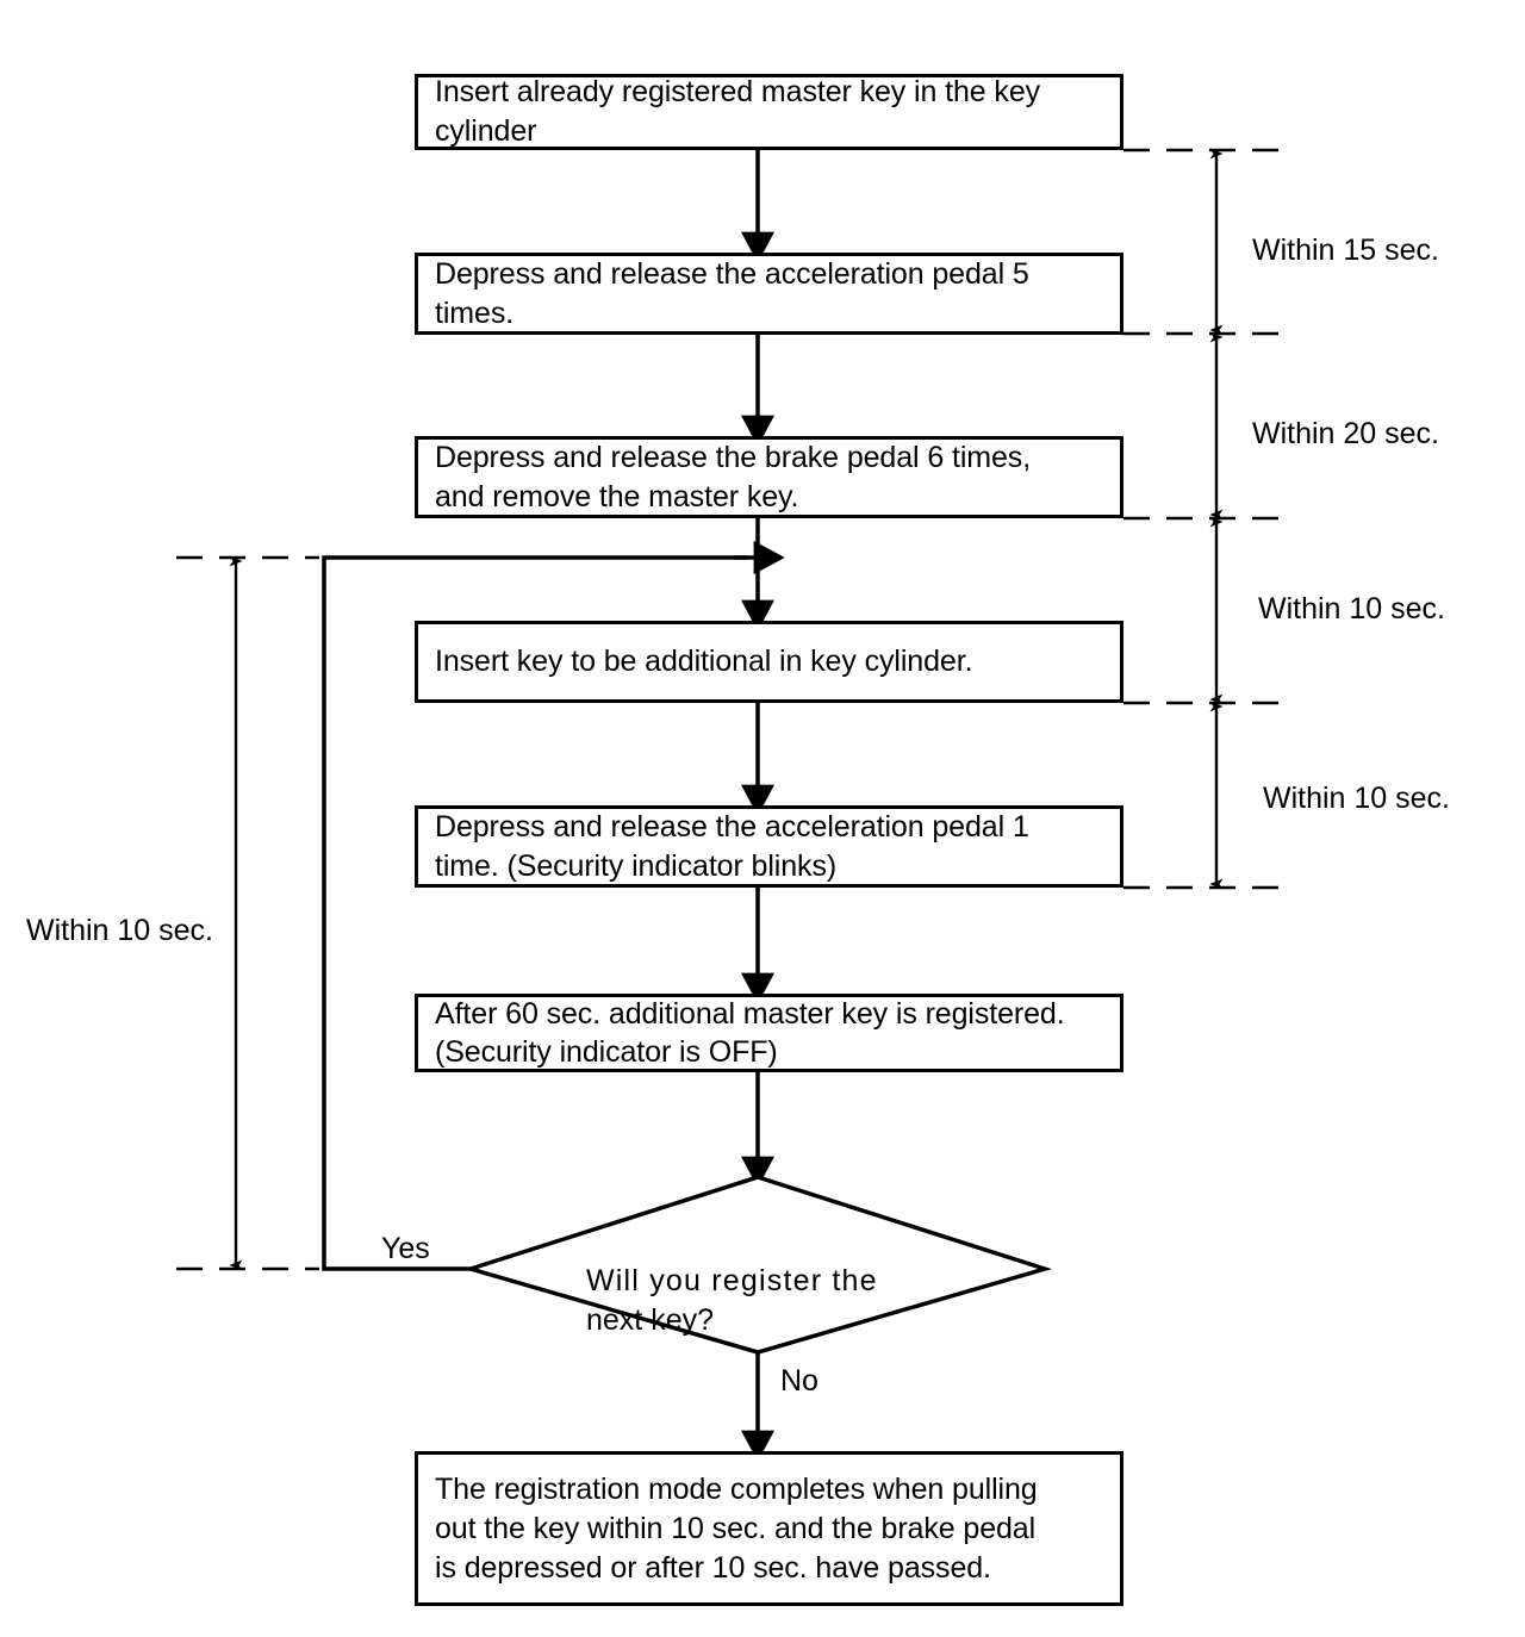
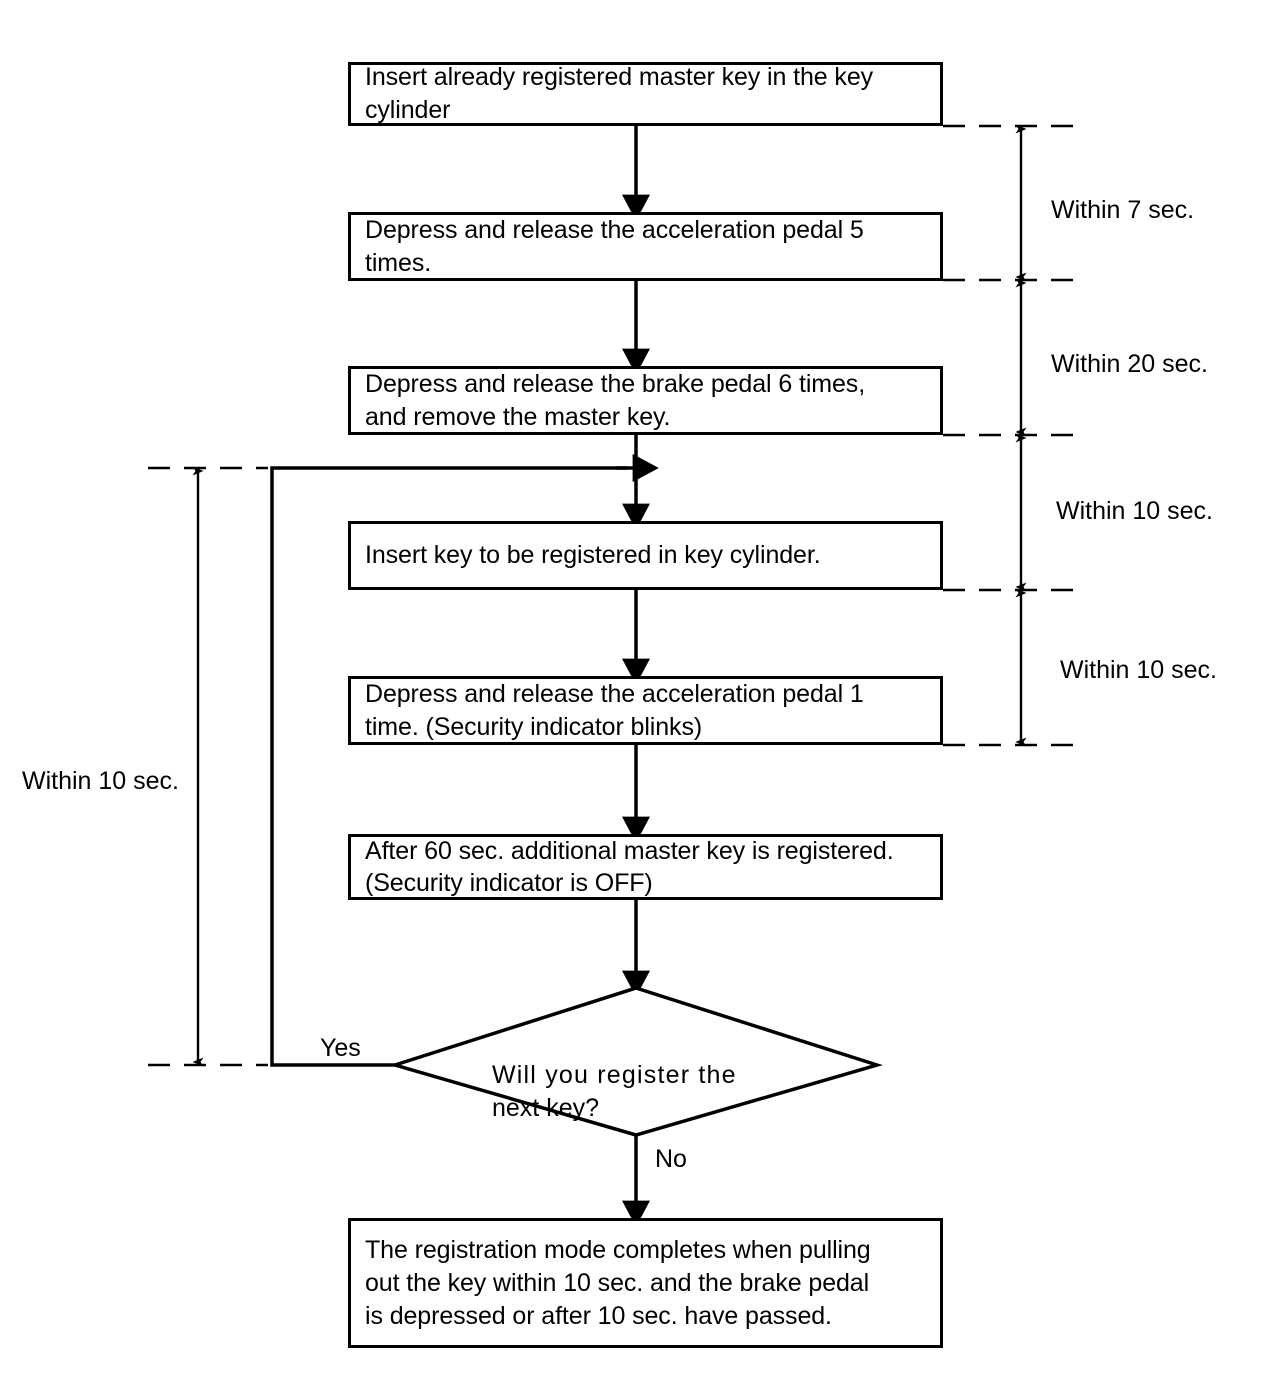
  Insert already registered master key in the key
  cylinder
  Depress and release the acceleration pedal 5
  times.
  Depress and release the brake pedal 6 times,
  and remove the master key.
- Insert key to be additional in key cylinder.
+ Insert key to be registered in key cylinder.
  Depress and release the acceleration pedal 1
  time. (Security indicator blinks)
  After 60 sec. additional master key is registered.
  (Security indicator is OFF)
  The registration mode completes when pulling
  out the key within 10 sec. and the brake pedal
  is depressed or after 10 sec. have passed.
  Will you register the
  next key?
  Yes
  No
- Within 15 sec.
+ Within 7 sec.
  Within 20 sec.
  Within 10 sec.
  Within 10 sec.
  Within 10 sec.
